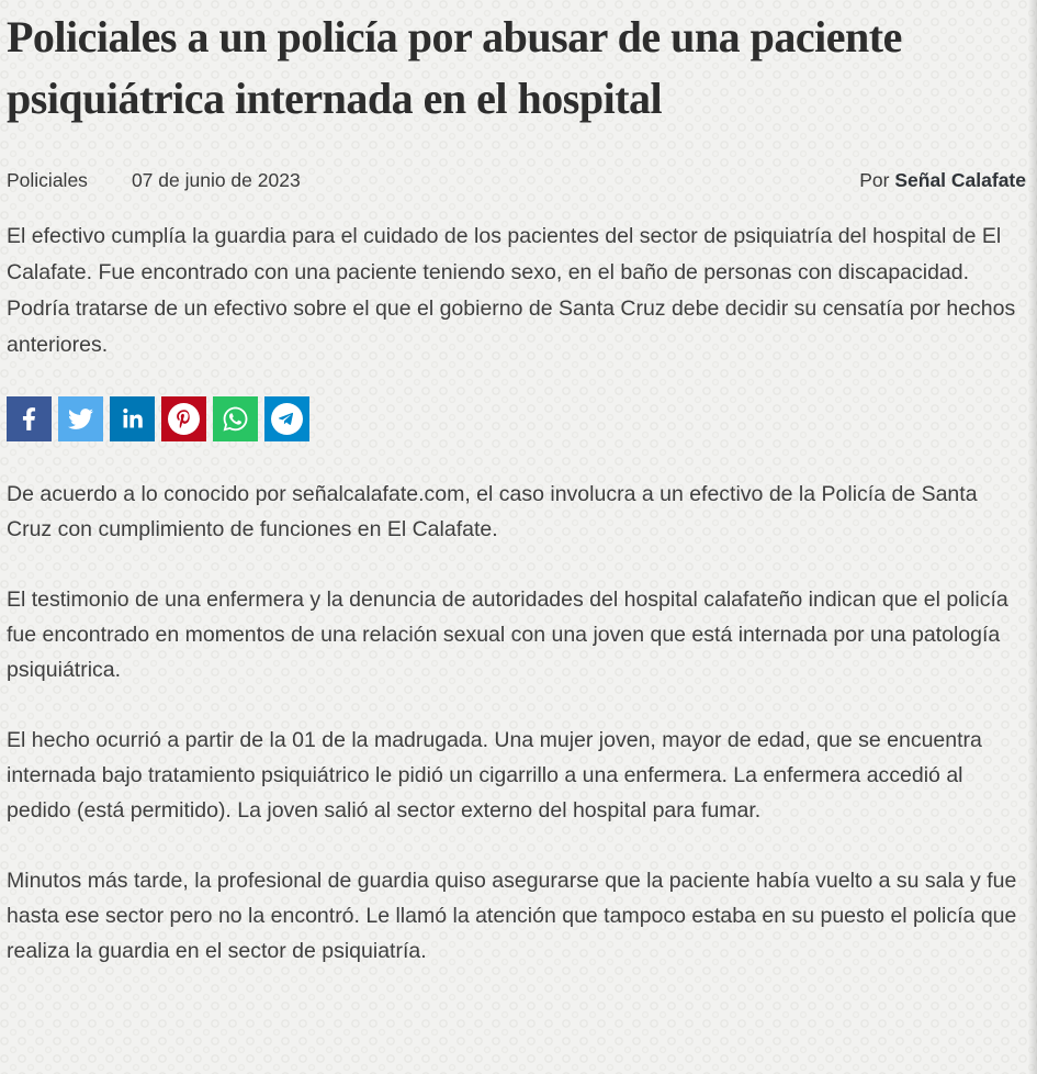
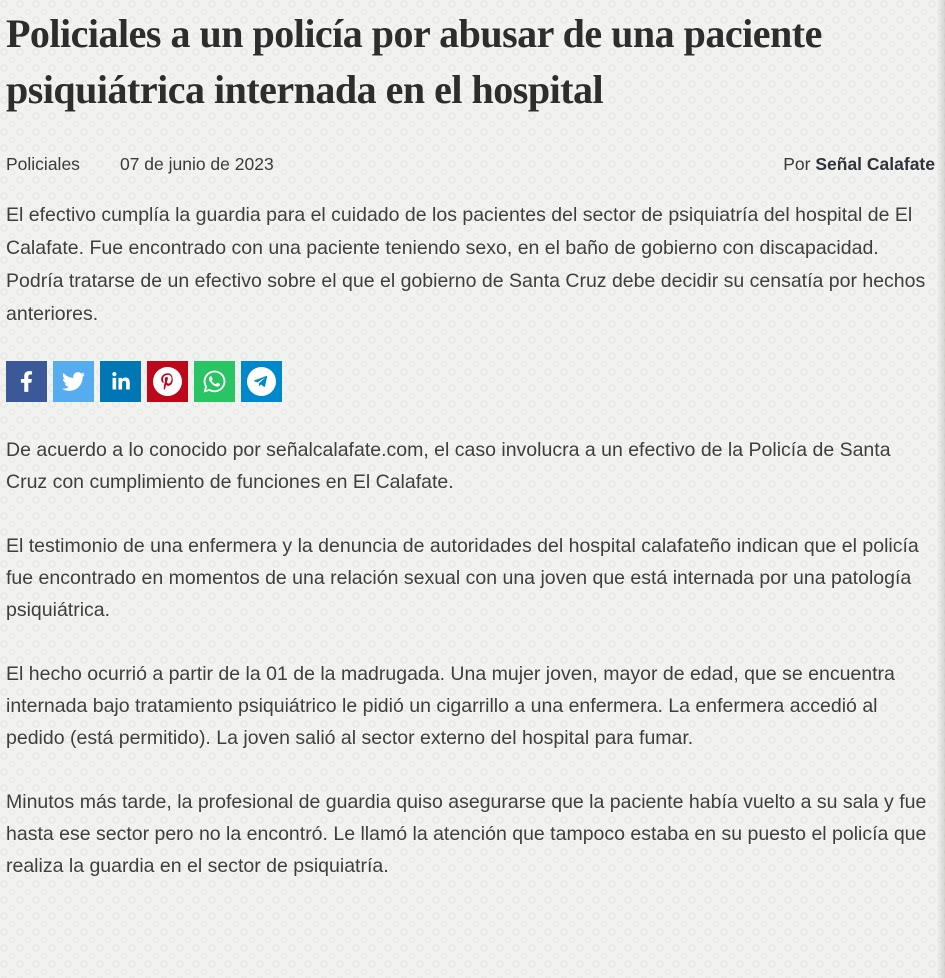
  Policiales a un policía por abusar de una paciente psiquiátrica internada en el hospital
  Policiales
  07 de junio de 2023
  Por Señal Calafate
- El efectivo cumplía la guardia para el cuidado de los pacientes del sector de psiquiatría del hospital de El Calafate. Fue encontrado con una paciente teniendo sexo, en el baño de personas con discapacidad. Podría tratarse de un efectivo sobre el que el gobierno de Santa Cruz debe decidir su censatía por hechos anteriores.
+ El efectivo cumplía la guardia para el cuidado de los pacientes del sector de psiquiatría del hospital de El Calafate. Fue encontrado con una paciente teniendo sexo, en el baño de gobierno con discapacidad. Podría tratarse de un efectivo sobre el que el gobierno de Santa Cruz debe decidir su censatía por hechos anteriores.
  De acuerdo a lo conocido por señalcalafate.com, el caso involucra a un efectivo de la Policía de Santa Cruz con cumplimiento de funciones en El Calafate.
  El testimonio de una enfermera y la denuncia de autoridades del hospital calafateño indican que el policía fue encontrado en momentos de una relación sexual con una joven que está internada por una patología psiquiátrica.
  El hecho ocurrió a partir de la 01 de la madrugada. Una mujer joven, mayor de edad, que se encuentra internada bajo tratamiento psiquiátrico le pidió un cigarrillo a una enfermera. La enfermera accedió al pedido (está permitido). La joven salió al sector externo del hospital para fumar.
  Minutos más tarde, la profesional de guardia quiso asegurarse que la paciente había vuelto a su sala y fue hasta ese sector pero no la encontró. Le llamó la atención que tampoco estaba en su puesto el policía que realiza la guardia en el sector de psiquiatría.
